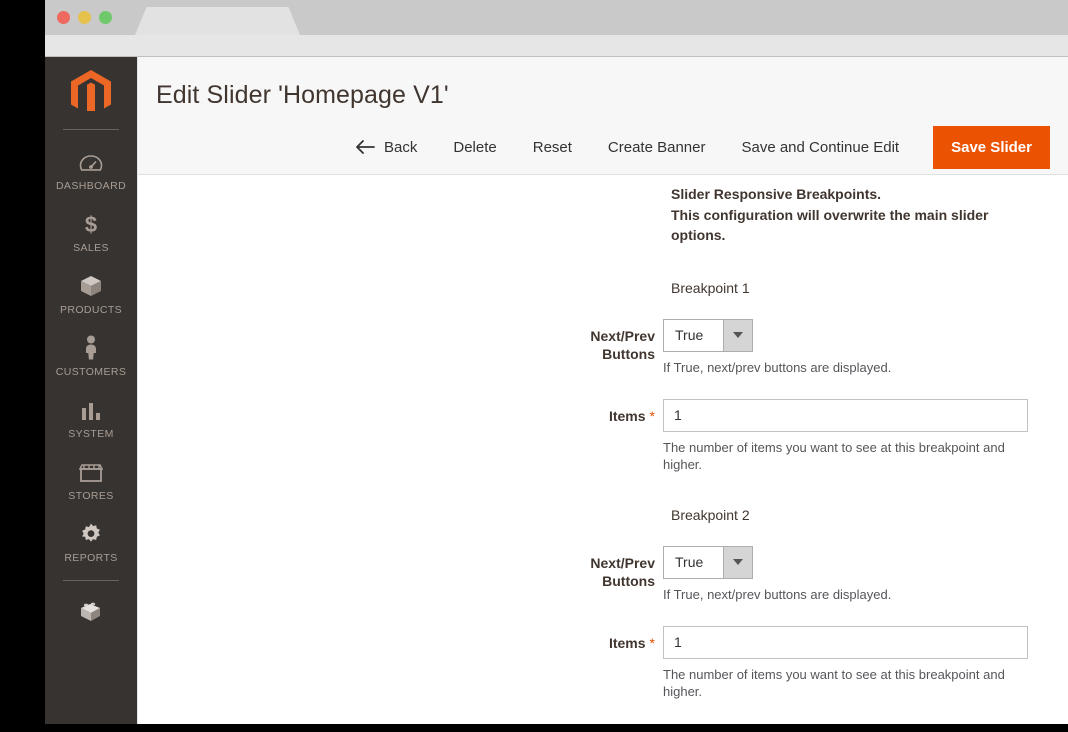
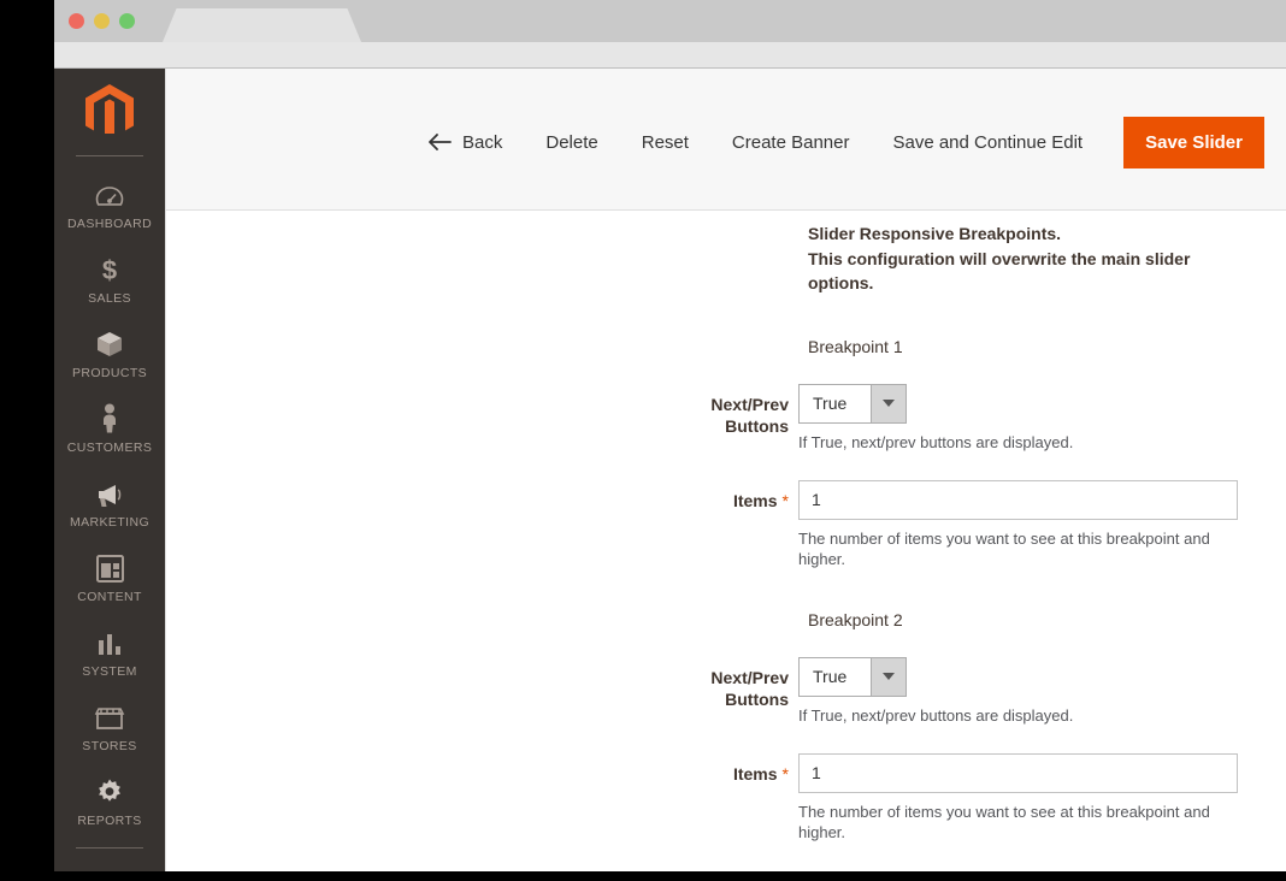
  DASHBOARD
  $
  SALES
  PRODUCTS
  CUSTOMERS
+ MARKETING
+ CONTENT
  SYSTEM
  STORES
  REPORTS
- Edit Slider 'Homepage V1'
  Back
  Delete
  Reset
  Create Banner
  Save and Continue Edit
  Save Slider
  Slider Responsive Breakpoints.
  This configuration will overwrite the main slider options.
  Breakpoint 1
  Next/Prev Buttons
  True
  If True, next/prev buttons are displayed.
  Items *
  1
  The number of items you want to see at this breakpoint and higher.
  Breakpoint 2
  Next/Prev Buttons
  True
  If True, next/prev buttons are displayed.
  Items *
  1
  The number of items you want to see at this breakpoint and higher.
